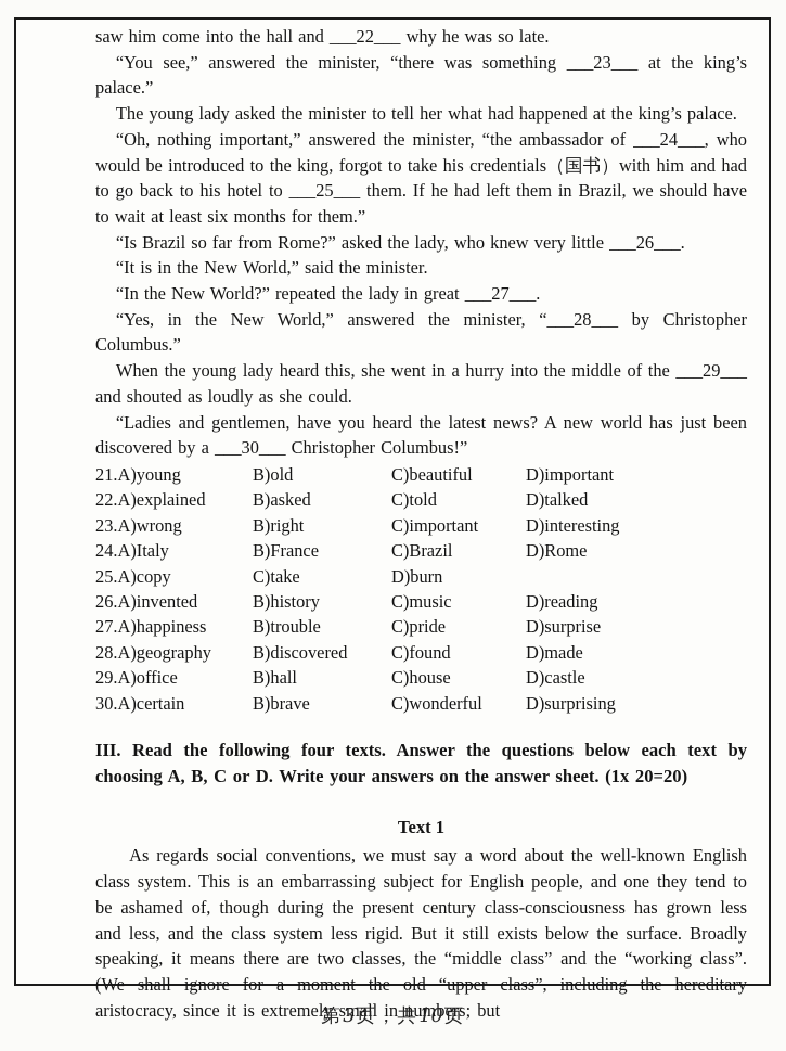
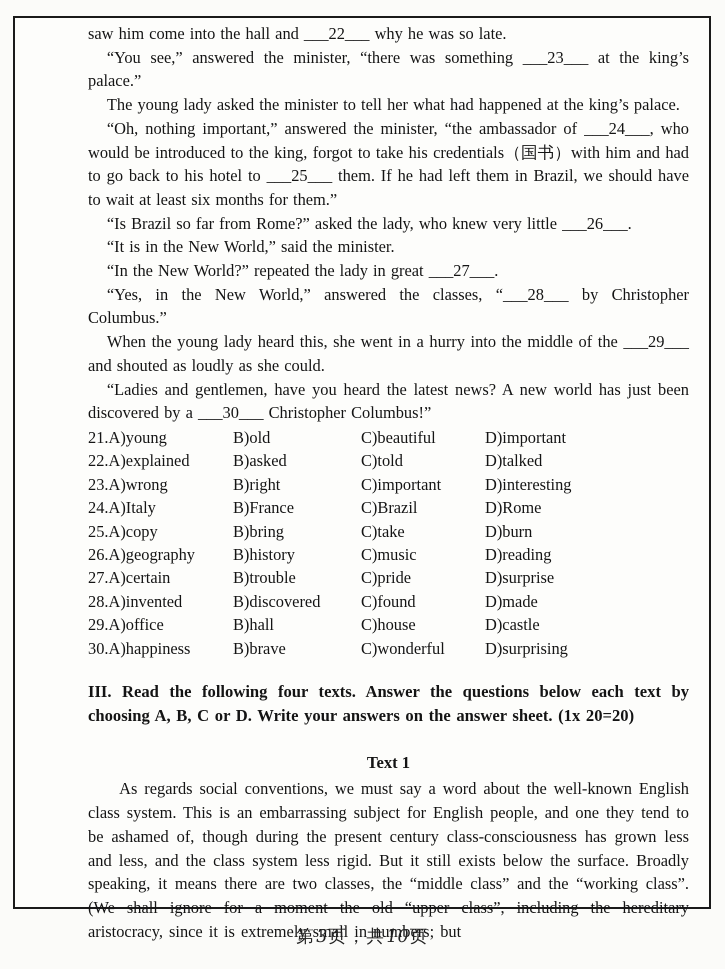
  saw him come into the hall and ___22___ why he was so late.
  “You see,” answered the minister, “there was something ___23___ at the king’s palace.”
  The young lady asked the minister to tell her what had happened at the king’s palace.
  “Oh, nothing important,” answered the minister, “the ambassador of ___24___, who would be introduced to the king, forgot to take his credentials（国书）with him and had to go back to his hotel to ___25___ them. If he had left them in Brazil, we should have to wait at least six months for them.”
  “Is Brazil so far from Rome?” asked the lady, who knew very little ___26___.
  “It is in the New World,” said the minister.
  “In the New World?” repeated the lady in great ___27___.
- “Yes, in the New World,” answered the minister, “___28___ by Christopher Columbus.”
+ “Yes, in the New World,” answered the classes, “___28___ by Christopher Columbus.”
  When the young lady heard this, she went in a hurry into the middle of the ___29___ and shouted as loudly as she could.
  “Ladies and gentlemen, have you heard the latest news? A new world has just been discovered by a ___30___ Christopher Columbus!”
  21.A)young
  B)old
  C)beautiful
  D)important
  22.A)explained
  B)asked
  C)told
  D)talked
  23.A)wrong
  B)right
  C)important
  D)interesting
  24.A)Italy
  B)France
  C)Brazil
  D)Rome
  25.A)copy
+ B)bring
  C)take
  D)burn
- 26.A)invented
+ 26.A)geography
  B)history
  C)music
  D)reading
- 27.A)happiness
+ 27.A)certain
  B)trouble
  C)pride
  D)surprise
- 28.A)geography
+ 28.A)invented
  B)discovered
  C)found
  D)made
  29.A)office
  B)hall
  C)house
  D)castle
- 30.A)certain
+ 30.A)happiness
  B)brave
  C)wonderful
  D)surprising
  III. Read the following four texts. Answer the questions below each text by choosing A, B, C or D. Write your answers on the answer sheet. (1x 20=20)
  Text 1
  As regards social conventions, we must say a word about the well-known English class system. This is an embarrassing subject for English people, and one they tend to be ashamed of, though during the present century class-consciousness has grown less and less, and the class system less rigid. But it still exists below the surface. Broadly speaking, it means there are two classes, the “middle class” and the “working class”. (We shall ignore for a moment the old “upper class”, including the hereditary aristocracy, since it is extremely small in numbers; but
  第3页，共10页
